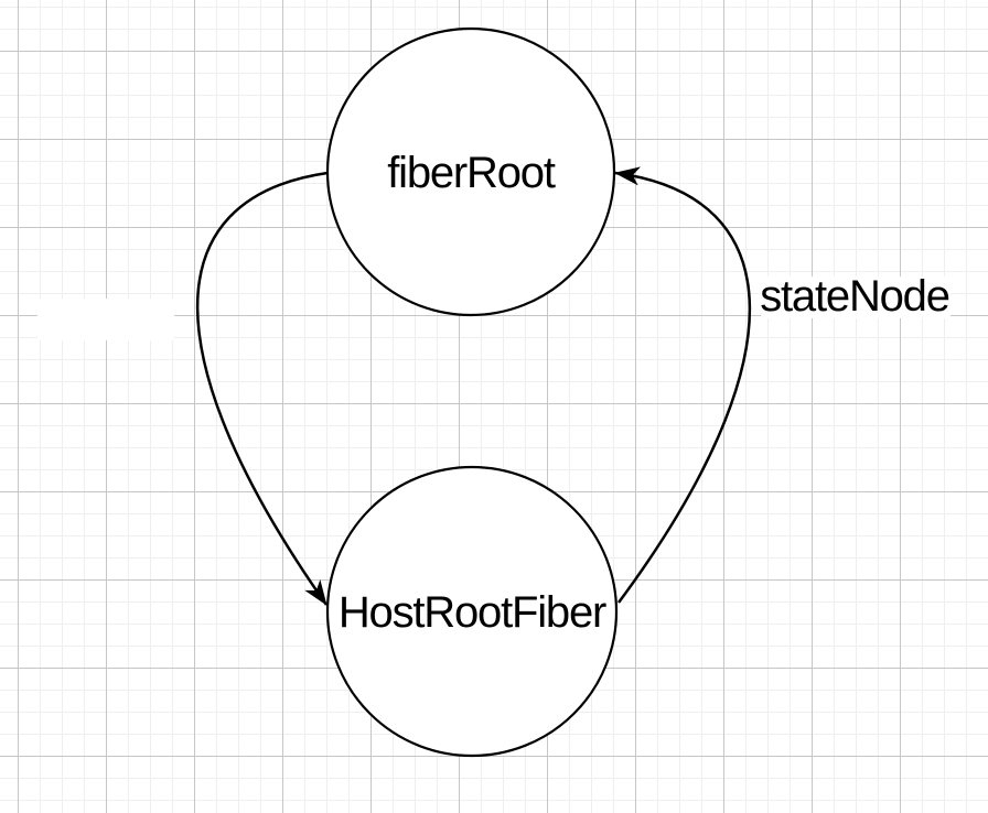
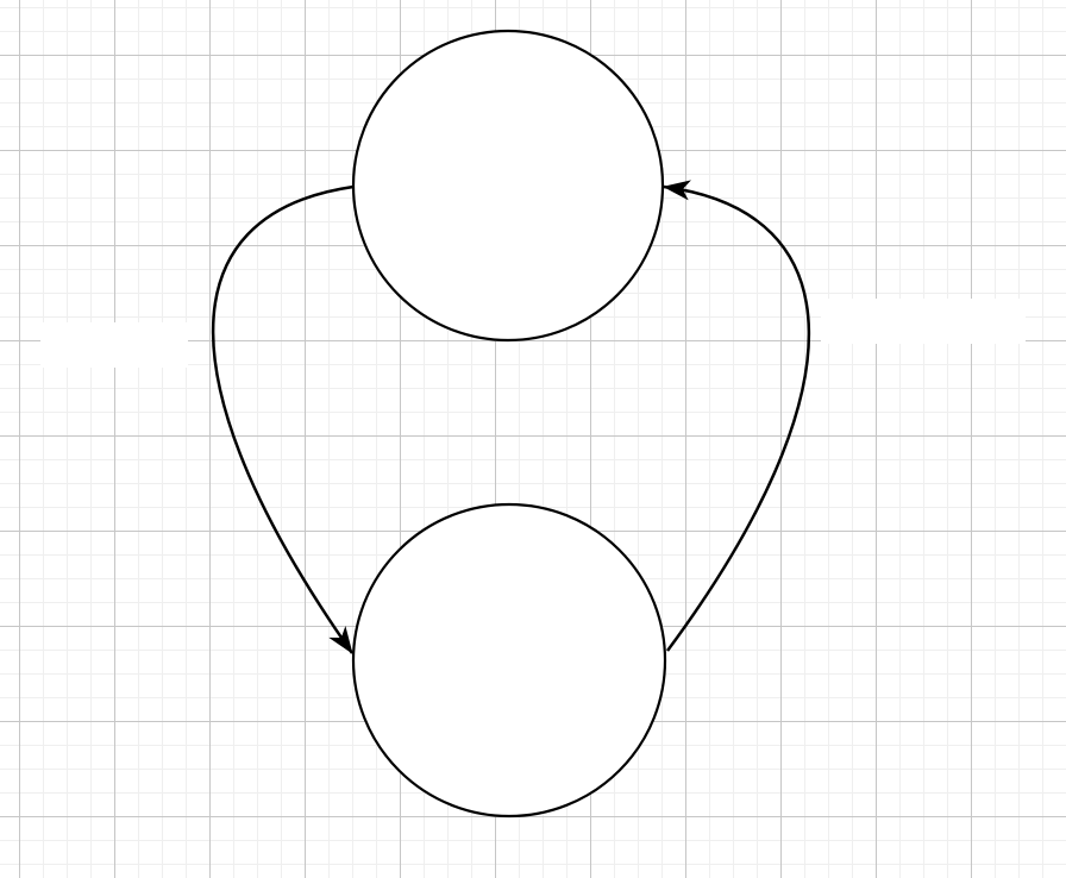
- fiberRoot
- HostRootFiber
- stateNode
